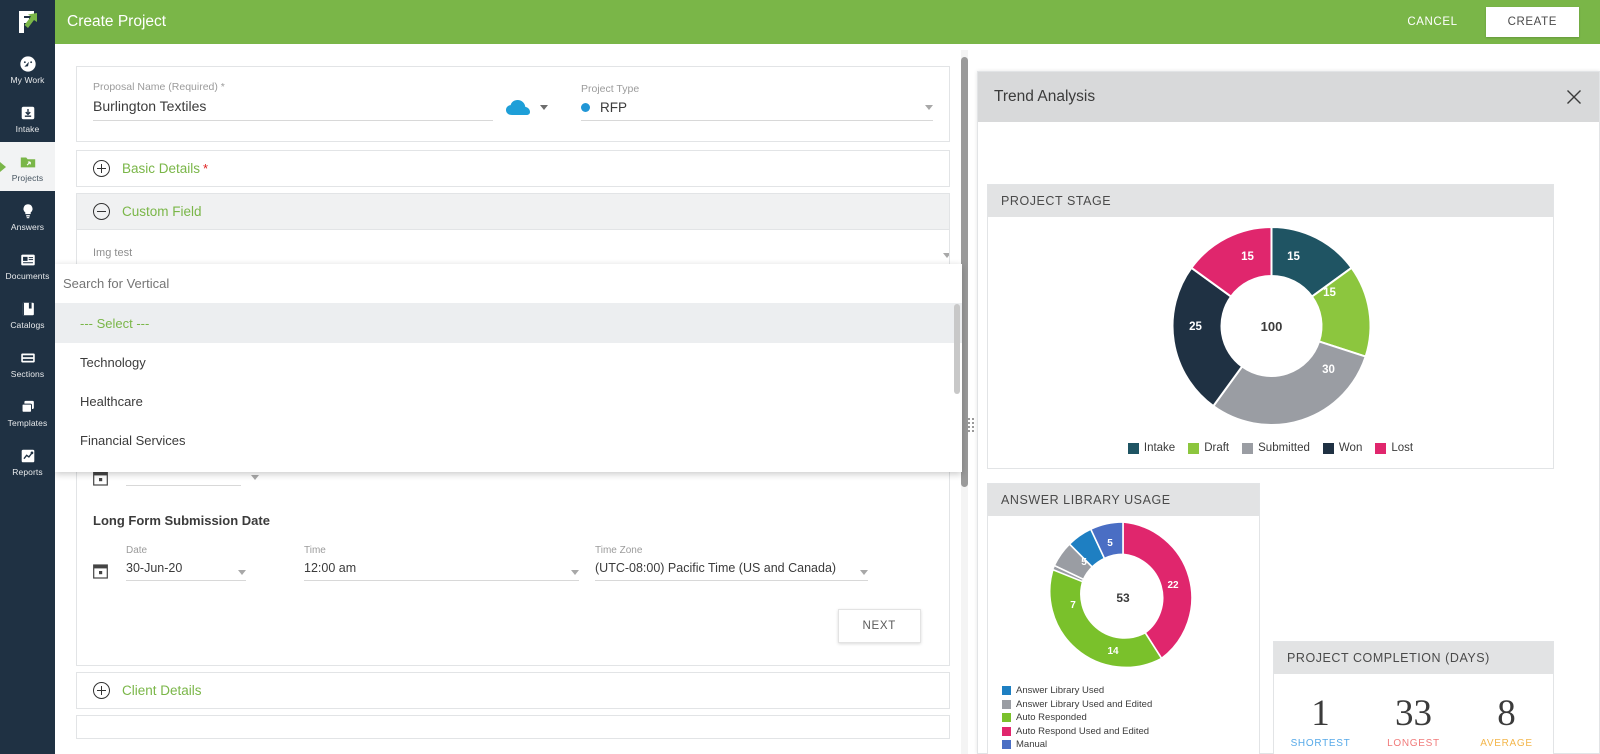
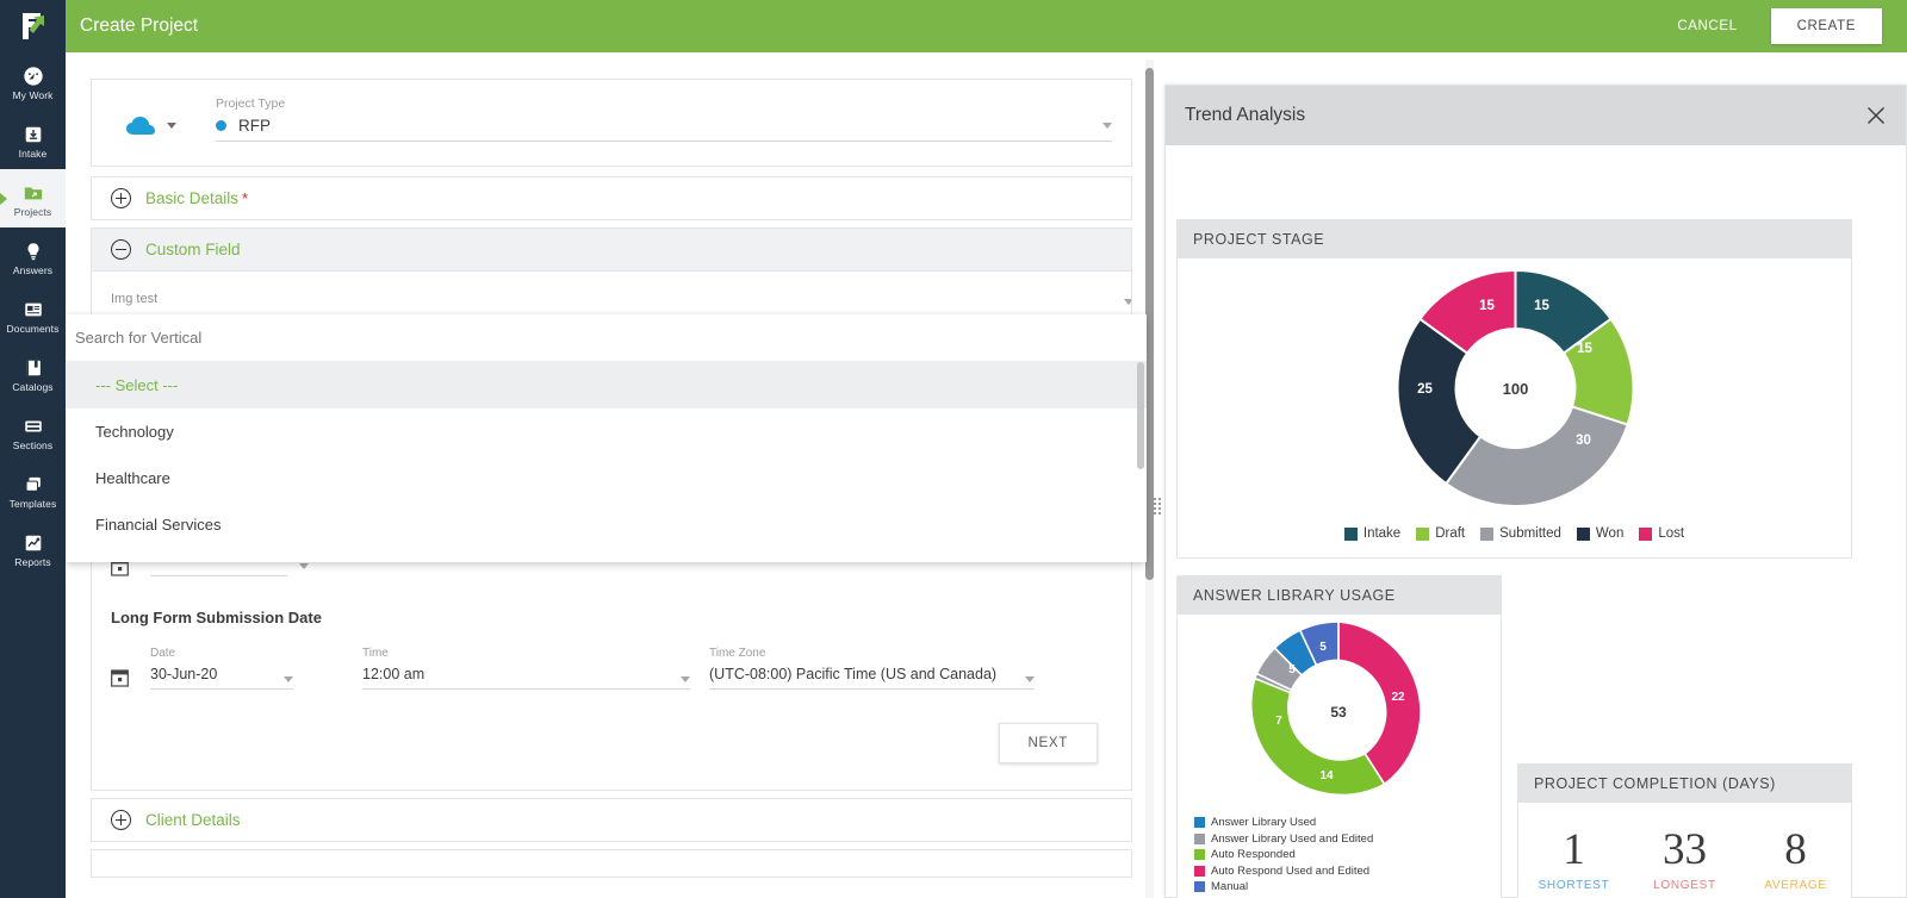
  My Work
  Intake
  Projects
  Answers
  Documents
  Catalogs
  Sections
  Templates
  Reports
  Create Project
  CANCEL
  CREATE
- Proposal Name (Required) *
- Burlington Textiles
  Project Type
  RFP
  Basic Details
  *
  Custom Field
  Img test
  Long Form Submission Date
  Date
  30-Jun-20
  Time
  12:00 am
  Time Zone
  (UTC-08:00) Pacific Time (US and Canada)
  NEXT
  Client Details
  Search for Vertical
  --- Select ---
  Technology
  Healthcare
  Financial Services
  Trend Analysis
  PROJECT STAGE
  15
  15
  30
  25
  15
  100
  Intake
  Draft
  Submitted
  Won
  Lost
  ANSWER LIBRARY USAGE
  22
  14
  7
  5
  5
  53
  Answer Library Used
  Answer Library Used and Edited
  Auto Responded
  Auto Respond Used and Edited
  Manual
  PROJECT COMPLETION (DAYS)
  1
  SHORTEST
  33
  LONGEST
  8
  AVERAGE
